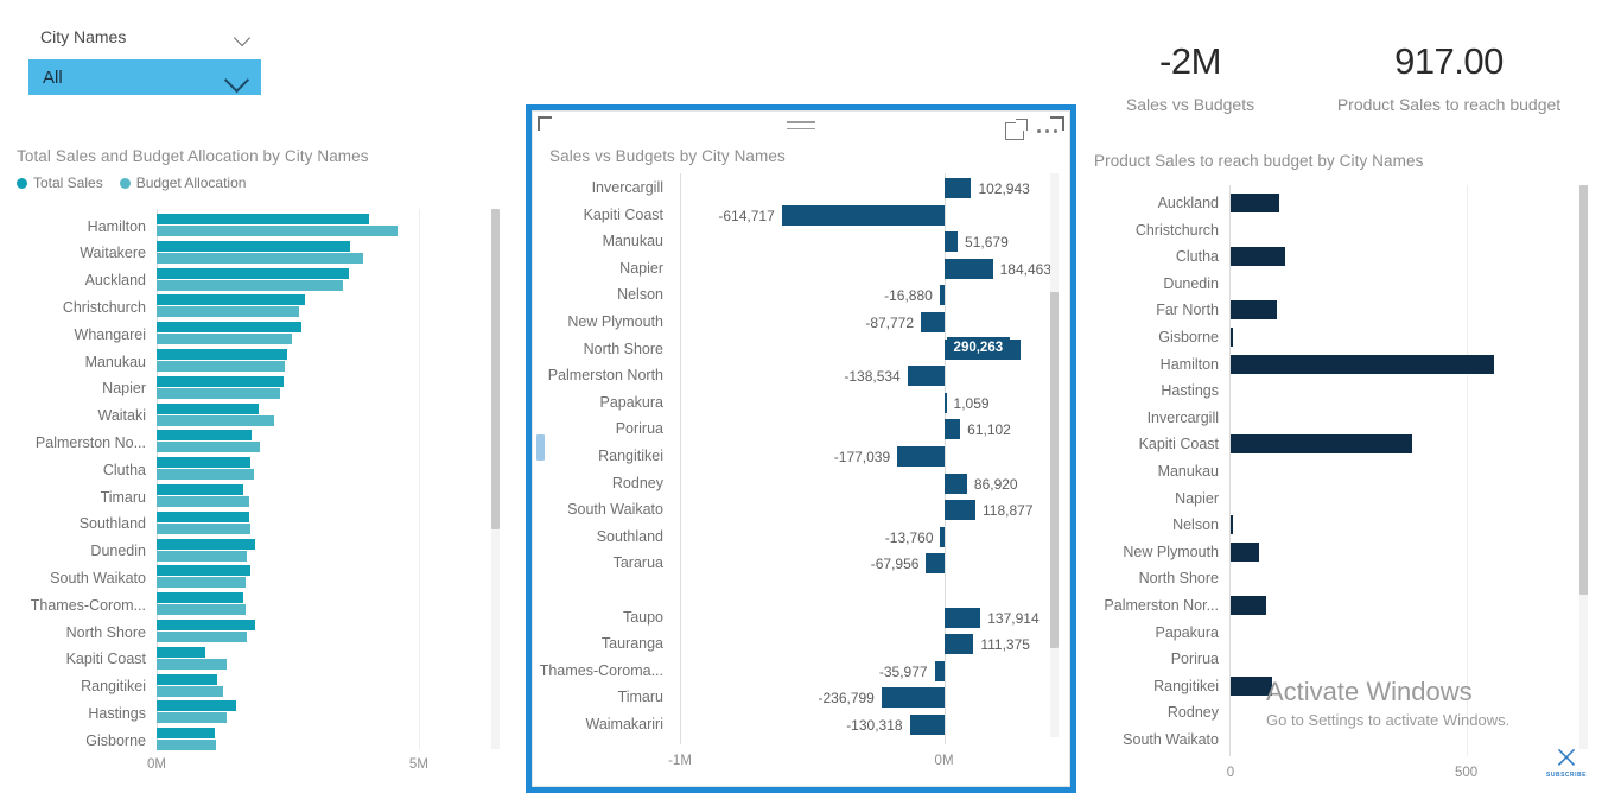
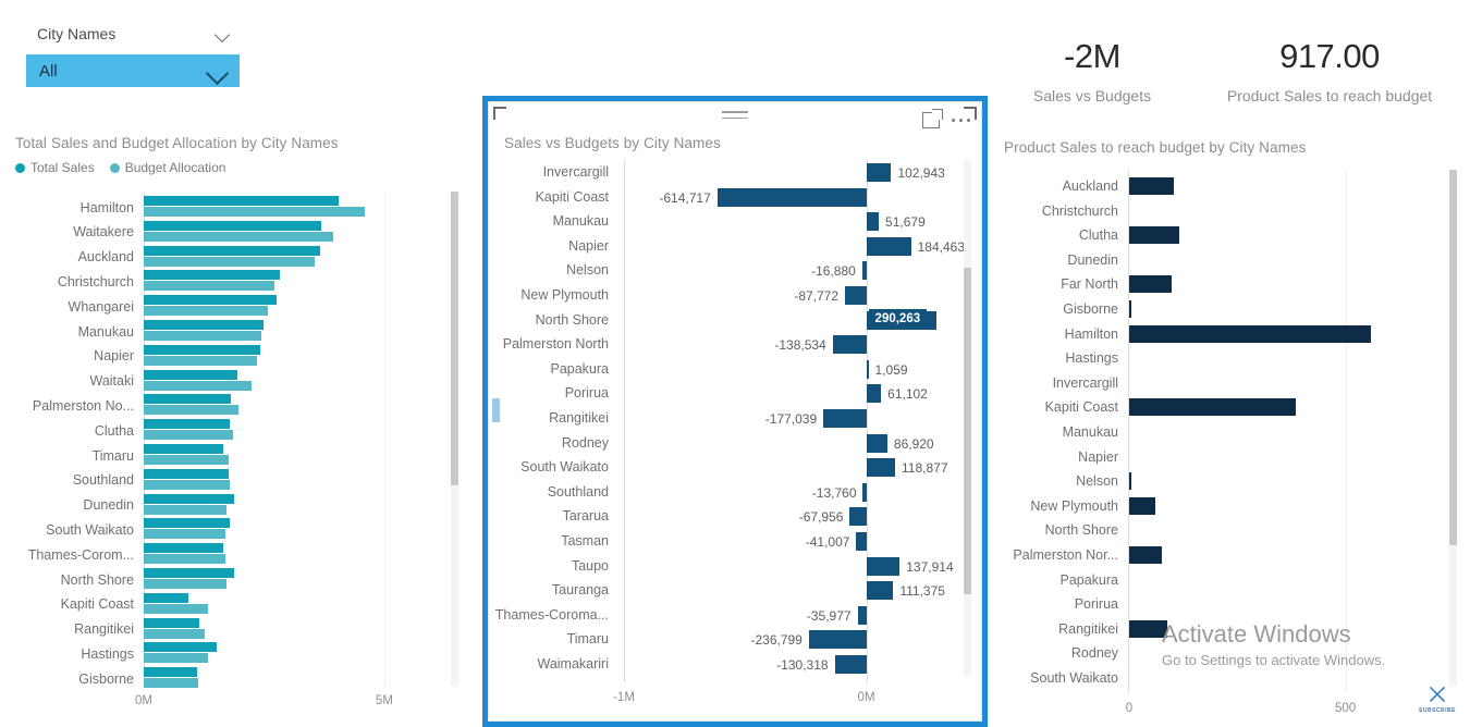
  City Names
  All
  Total Sales and Budget Allocation by City Names
  Total Sales
  Budget Allocation
  Hamilton
  Waitakere
  Auckland
  Christchurch
  Whangarei
  Manukau
  Napier
  Waitaki
  Palmerston No...
  Clutha
  Timaru
  Southland
  Dunedin
  South Waikato
  Thames-Corom...
  North Shore
  Kapiti Coast
  Rangitikei
  Hastings
  Gisborne
  0M
  5M
  Sales vs Budgets by City Names
  Invercargill
  102,943
  Kapiti Coast
  -614,717
  Manukau
  51,679
  Napier
  184,463
  Nelson
  -16,880
  New Plymouth
  -87,772
  North Shore
  290,263
  Palmerston North
  -138,534
  Papakura
  1,059
  Porirua
  61,102
  Rangitikei
  -177,039
  Rodney
  86,920
  South Waikato
  118,877
  Southland
  -13,760
  Tararua
  -67,956
+ Tasman
+ -41,007
  Taupo
  137,914
  Tauranga
  111,375
  Thames-Coroma...
  -35,977
  Timaru
  -236,799
  Waimakariri
  -130,318
  -1M
  0M
  -2M
  Sales vs Budgets
  917.00
  Product Sales to reach budget
  Product Sales to reach budget by City Names
  Auckland
  Christchurch
  Clutha
  Dunedin
  Far North
  Gisborne
  Hamilton
  Hastings
  Invercargill
  Kapiti Coast
  Manukau
  Napier
  Nelson
  New Plymouth
  North Shore
  Palmerston Nor...
  Papakura
  Porirua
  Rangitikei
  Rodney
  South Waikato
  0
  500
  Activate Windows
  Go to Settings to activate Windows.
  ⨉
